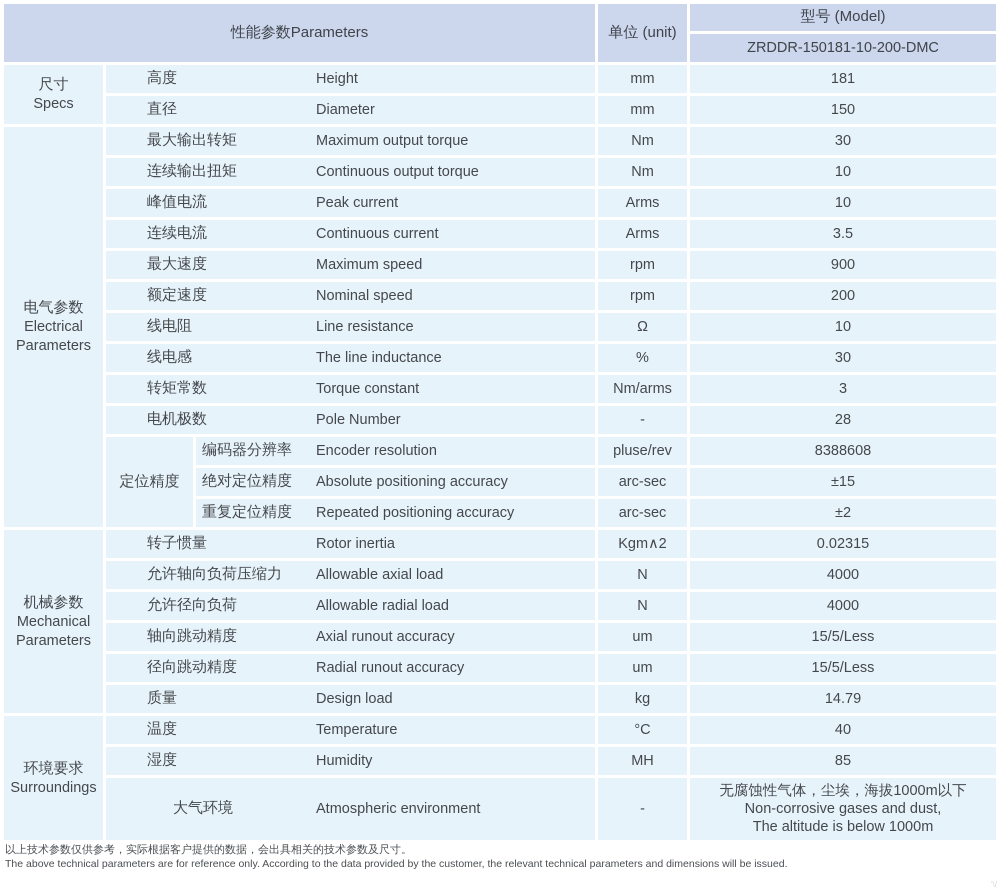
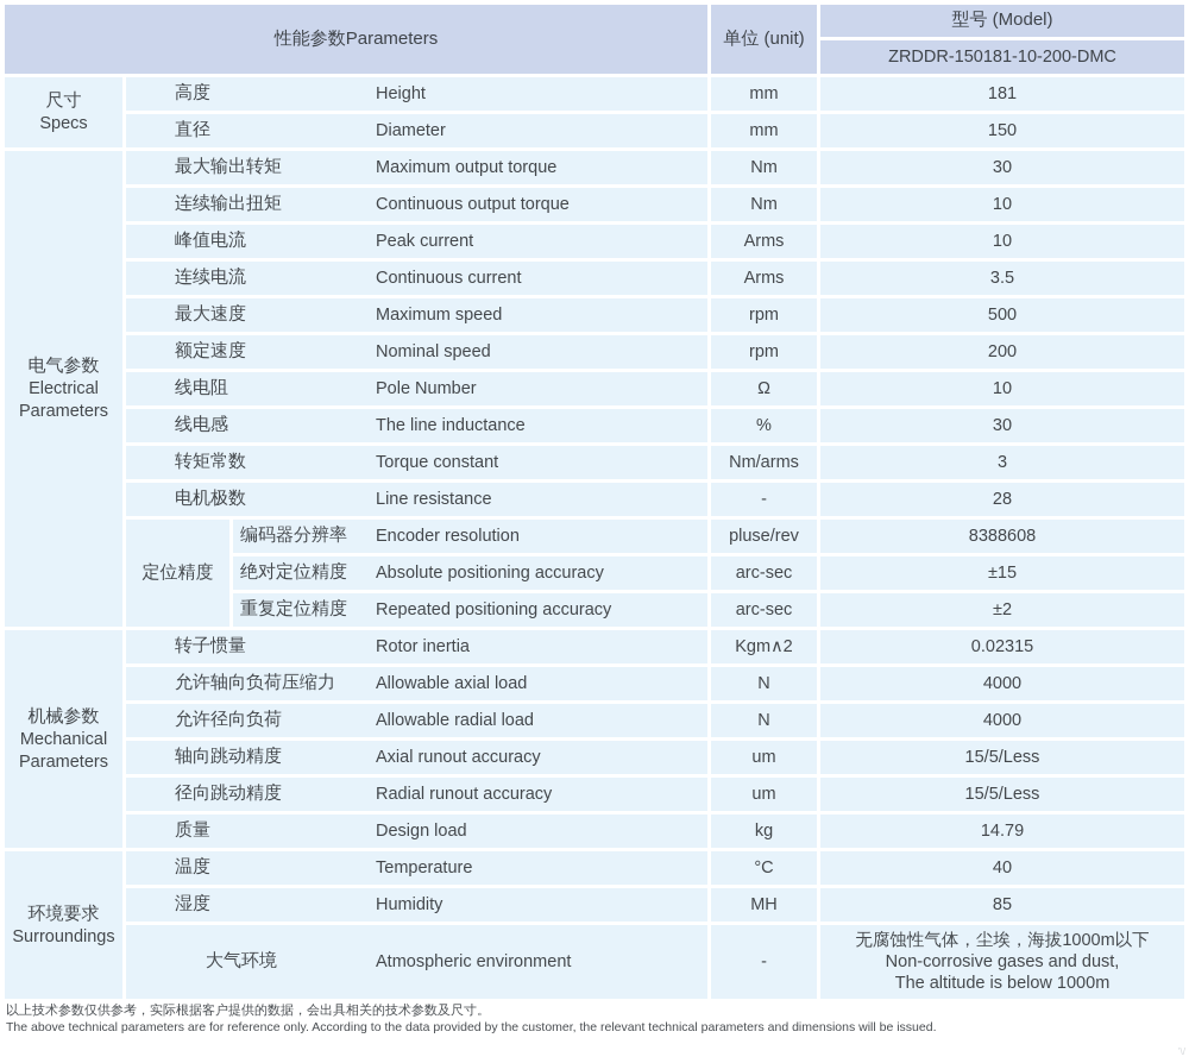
  性能参数Parameters
  单位 (unit)
  型号 (Model)
  ZRDDR-150181-10-200-DMC
  尺寸
  Specs
  高度
  Height
  mm
  181
  直径
  Diameter
  mm
  150
  电气参数
  Electrical
  Parameters
  最大输出转矩
  Maximum output torque
  Nm
  30
  连续输出扭矩
  Continuous output torque
  Nm
  10
  峰值电流
  Peak current
  Arms
  10
  连续电流
  Continuous current
  Arms
  3.5
  最大速度
  Maximum speed
  rpm
- 900
+ 500
  额定速度
  Nominal speed
  rpm
  200
  线电阻
- Line resistance
+ Pole Number
  Ω
  10
  线电感
  The line inductance
  %
  30
  转矩常数
  Torque constant
  Nm/arms
  3
  电机极数
- Pole Number
+ Line resistance
  -
  28
  定位精度
  编码器分辨率
  Encoder resolution
  pluse/rev
  8388608
  绝对定位精度
  Absolute positioning accuracy
  arc-sec
  ±15
  重复定位精度
  Repeated positioning accuracy
  arc-sec
  ±2
  机械参数
  Mechanical
  Parameters
  转子惯量
  Rotor inertia
  Kgm∧2
  0.02315
  允许轴向负荷压缩力
  Allowable axial load
  N
  4000
  允许径向负荷
  Allowable radial load
  N
  4000
  轴向跳动精度
  Axial runout accuracy
  um
  15/5/Less
  径向跳动精度
  Radial runout accuracy
  um
  15/5/Less
  质量
  Design load
  kg
  14.79
  环境要求
  Surroundings
  温度
  Temperature
  °C
  40
  湿度
  Humidity
  MH
  85
  大气环境
  Atmospheric environment
  -
  无腐蚀性气体，尘埃，海拔1000m以下
  Non-corrosive gases and dust,
  The altitude is below 1000m
  以上技术参数仅供参考，实际根据客户提供的数据，会出具相关的技术参数及尺寸。
  The above technical parameters are for reference only. According to the data provided by the customer, the relevant technical parameters and dimensions will be issued.
  '\/
